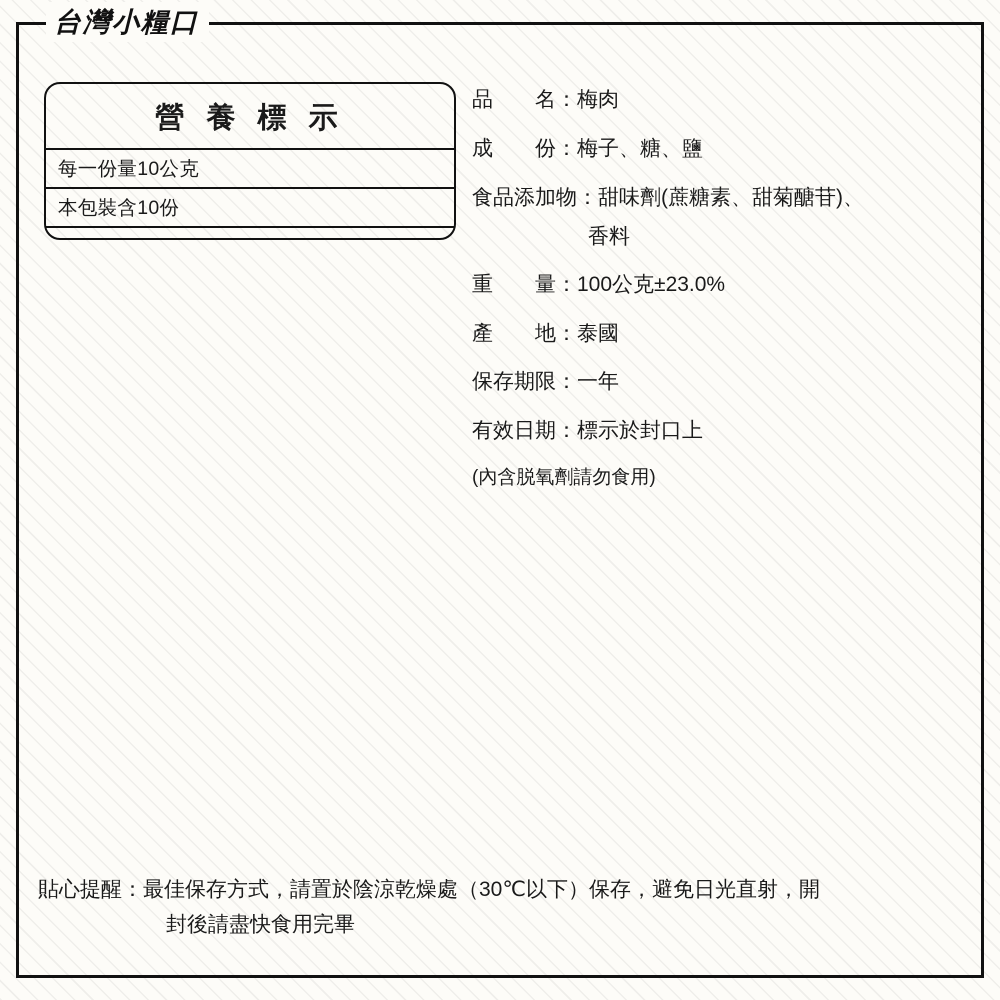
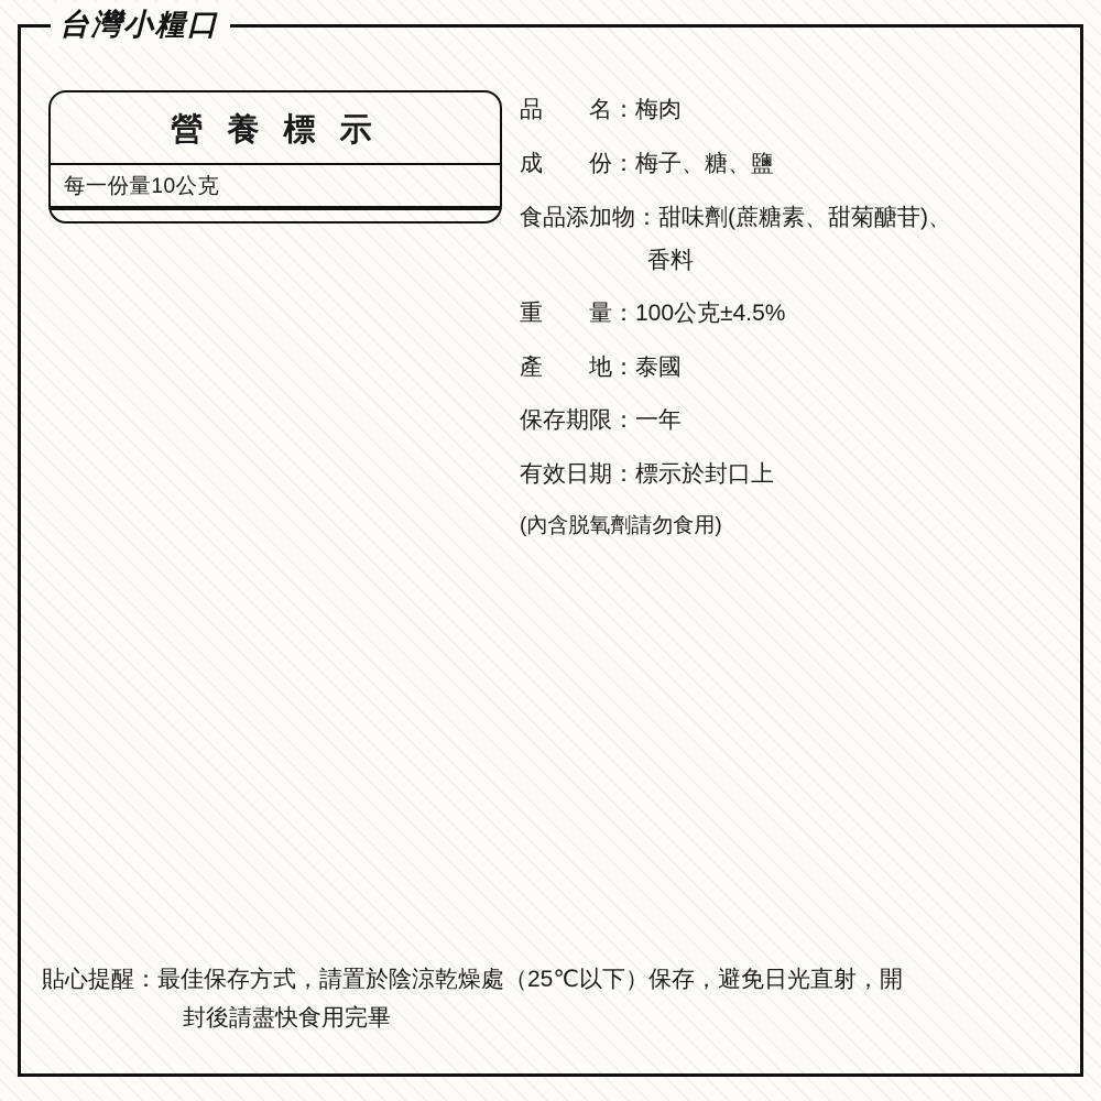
  台灣小糧口
  營 養 標 示
  每一份量10公克
- 本包裝含10份
  品 名：
  梅肉
  成 份：
  梅子、糖、鹽
  食品添加物：
  甜味劑(蔗糖素、甜菊醣苷)、
  香料
  重 量：
- 100公克±23.0%
+ 100公克±4.5%
  產 地：
  泰國
  保存期限：
  一年
  有效日期：
  標示於封口上
  (內含脱氧劑請勿食用)
- 貼心提醒：最佳保存方式，請置於陰涼乾燥處（30℃以下）保存，避免日光直射，開
+ 貼心提醒：最佳保存方式，請置於陰涼乾燥處（25℃以下）保存，避免日光直射，開
  封後請盡快食用完畢
